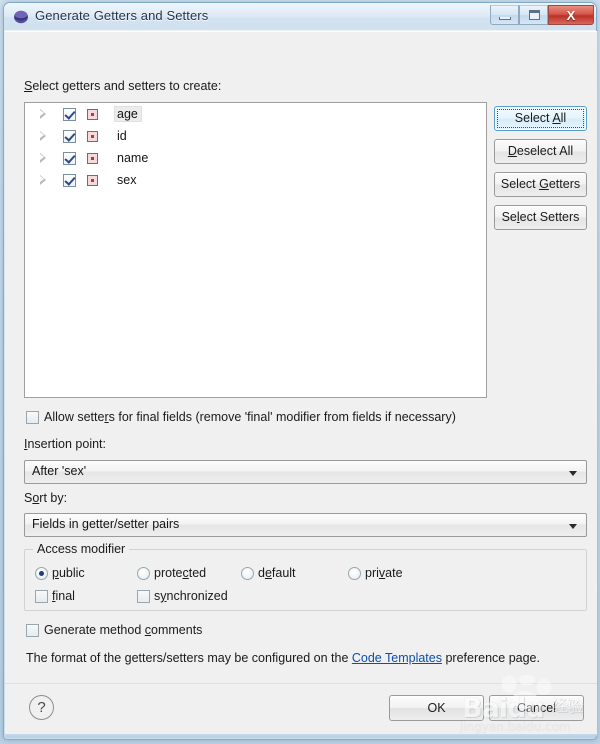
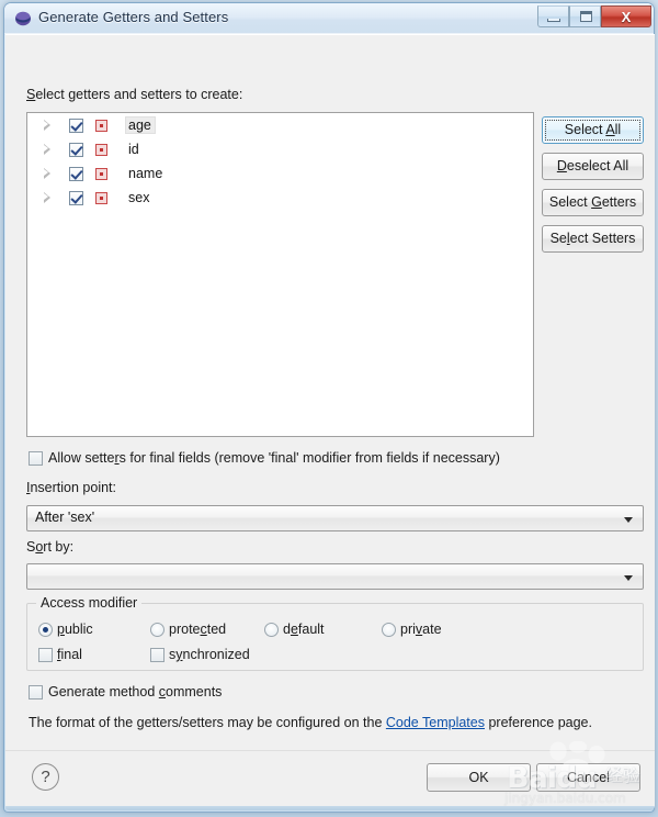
  Generate Getters and Setters
  X
  Select getters and setters to create:
  age
  id
  name
  sex
  Select All
  Deselect All
  Select Getters
  Select Setters
  Allow setters for final fields (remove 'final' modifier from fields if necessary)
  Insertion point:
  After 'sex'
  Sort by:
- Fields in getter/setter pairs
  Access modifier
  public
  protected
  default
  private
  final
  synchronized
  Generate method comments
  The format of the getters/setters may be configured on the Code Templates preference page.
  ?
  OK
  Cancel
  Baidu
  经验
  jingyan.baidu.com
